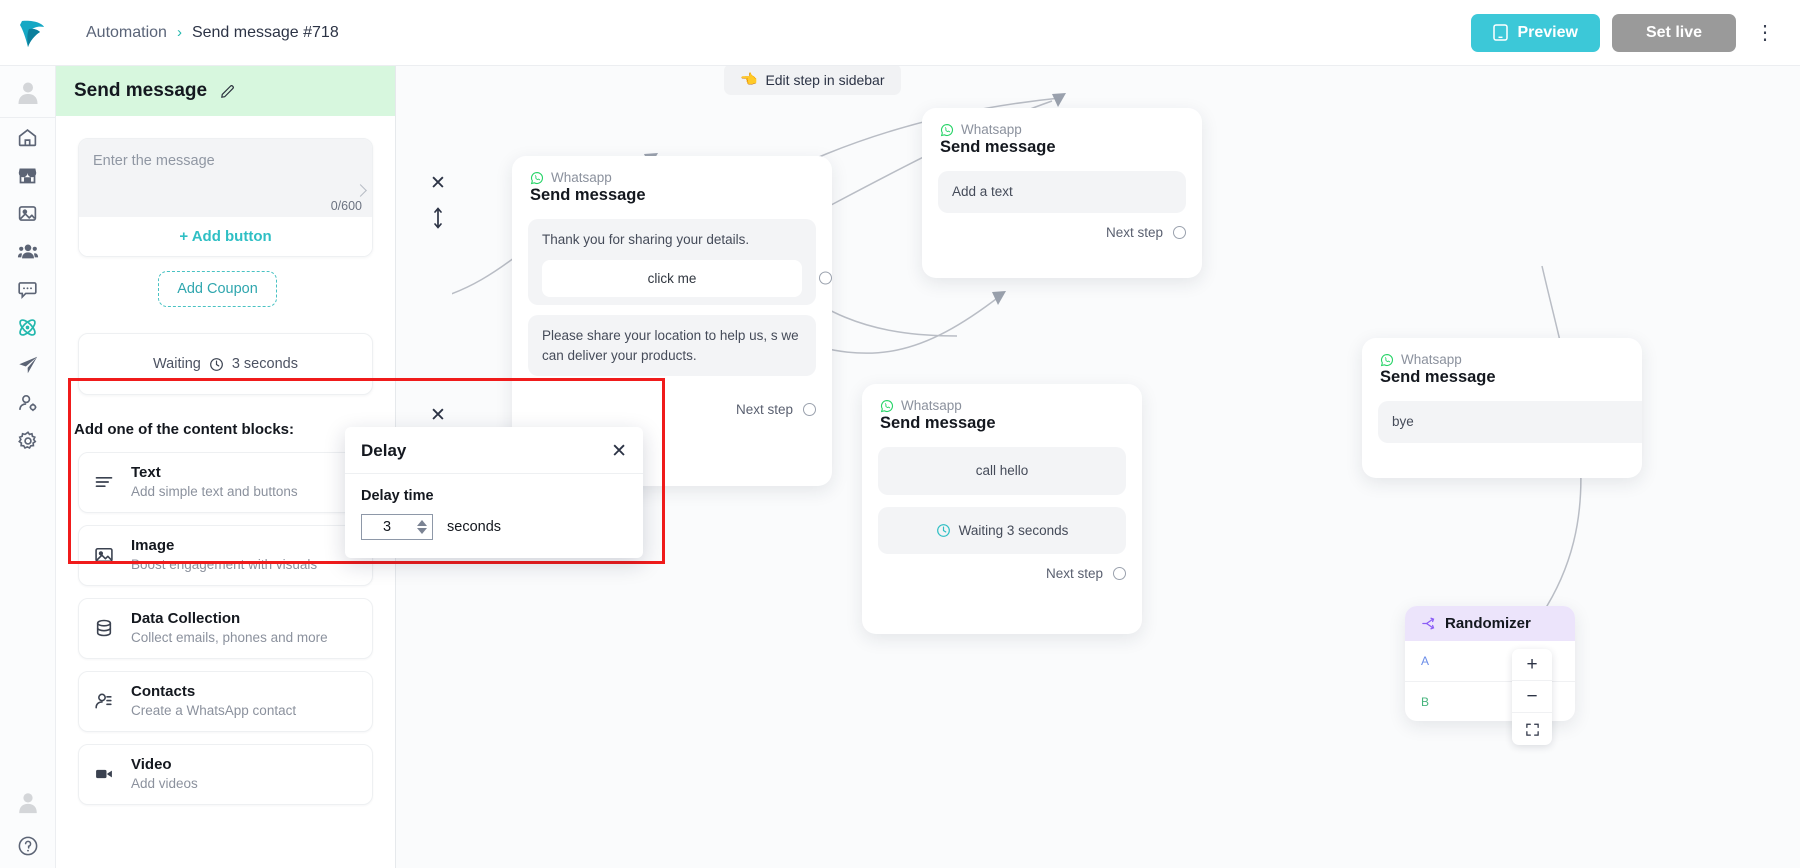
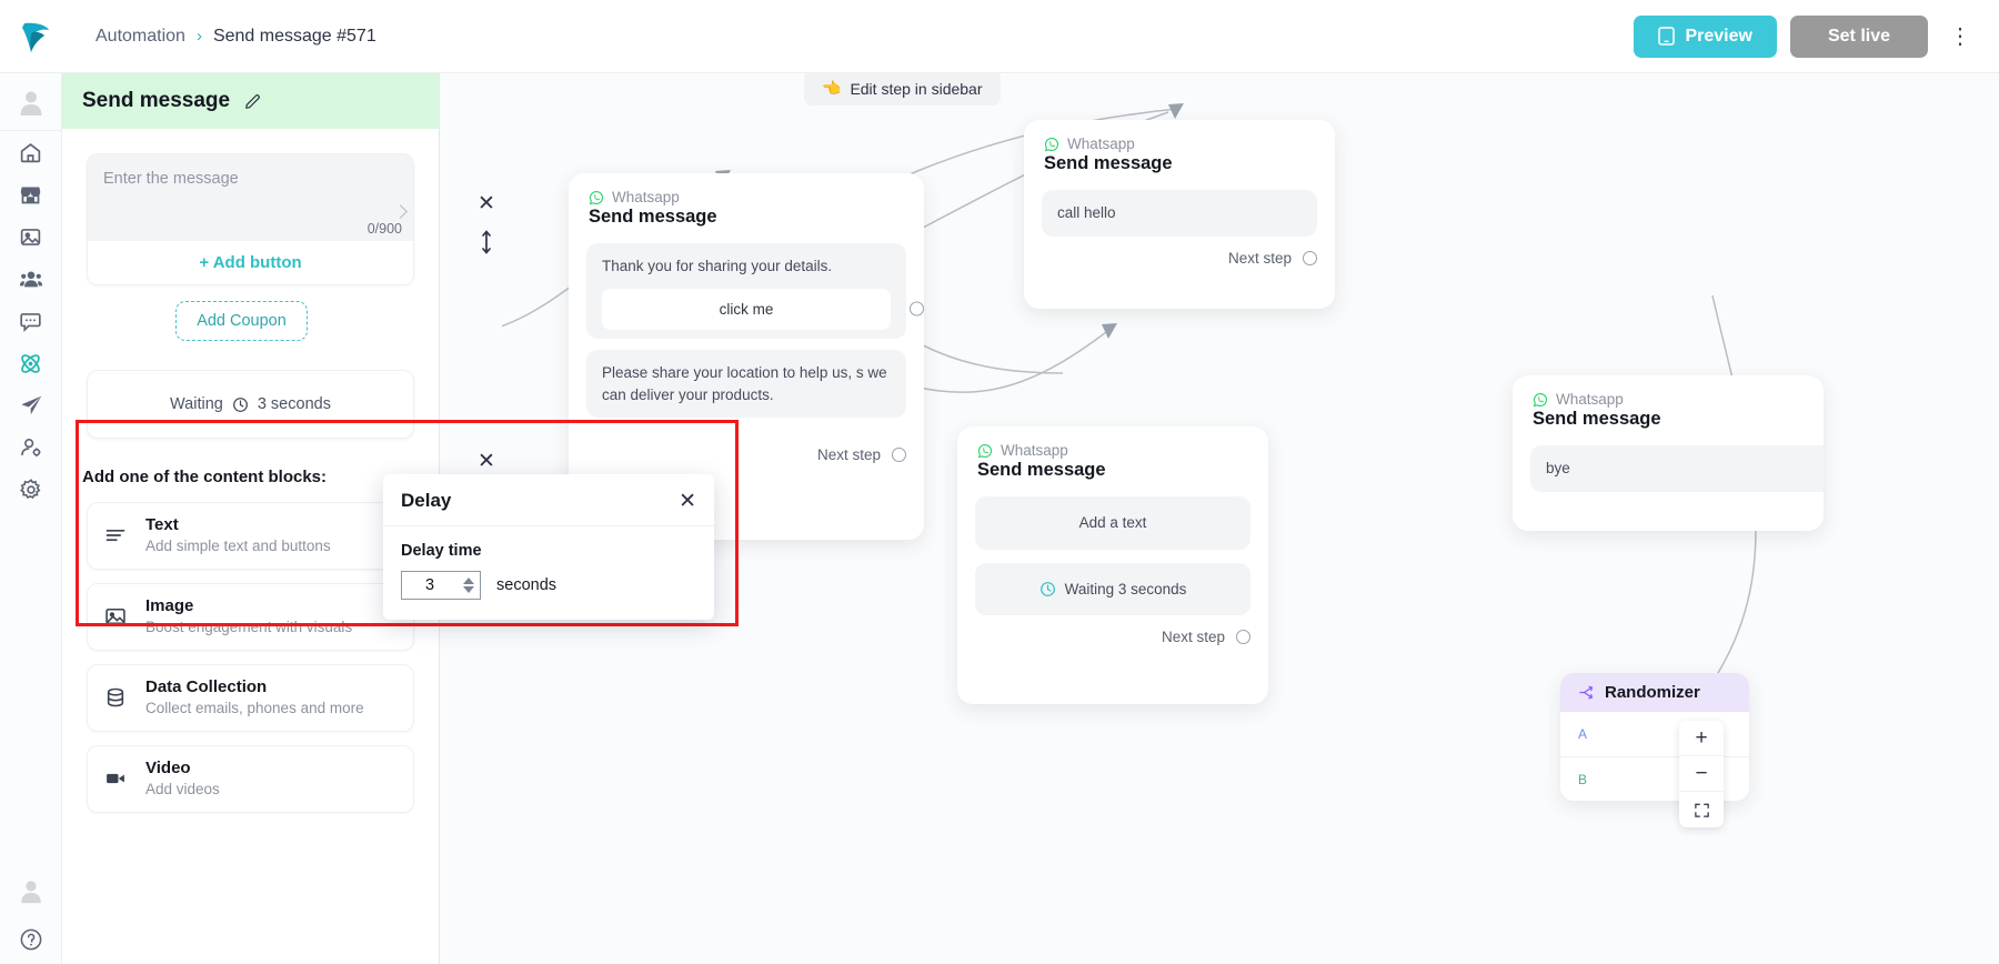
  Automation
  ›
- Send message #718
+ Send message #571
  Preview
  Set live
  ⋮
  Send message
  Enter the message
- 0/600
+ 0/900
  + Add button
  Add Coupon
  Waiting
  3 seconds
  Add one of the content blocks:
  Text
  Add simple text and buttons
  Image
  Boost engagement with visuals
  Data Collection
  Collect emails, phones and more
- Contacts
- Create a WhatsApp contact
  Video
  Add videos
  ✕
  ✕
  👈
  Edit step in sidebar
  Whatsapp
  Send message
  Thank you for sharing your details.
  click me
  Please share your location to help us, s we can deliver your products.
  Next step
  Whatsapp
  Send message
- Add a text
+ call hello
  Next step
  Whatsapp
  Send message
- call hello
+ Add a text
  Waiting 3 seconds
  Next step
  Whatsapp
  Send message
  bye
  Randomizer
  A
  B
  +
  −
  Delay
  ✕
  Delay time
  3
  seconds
